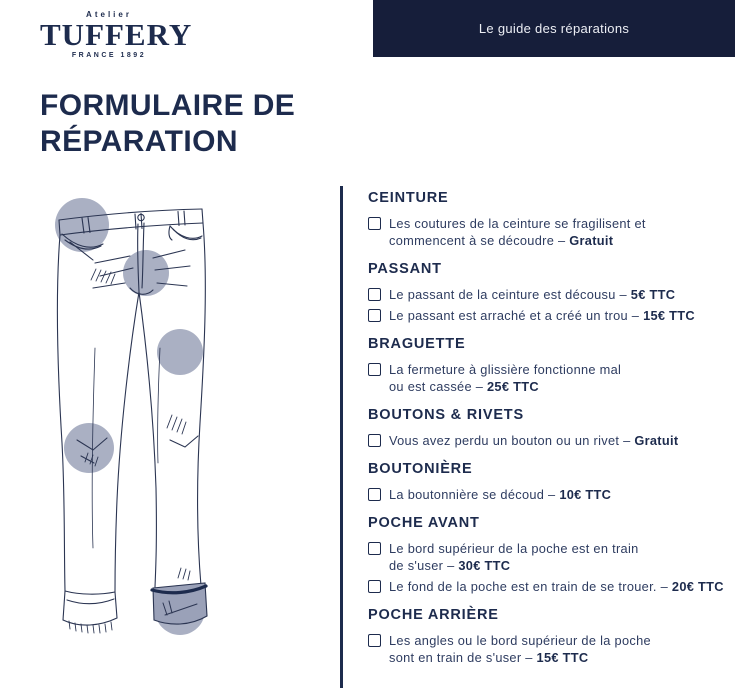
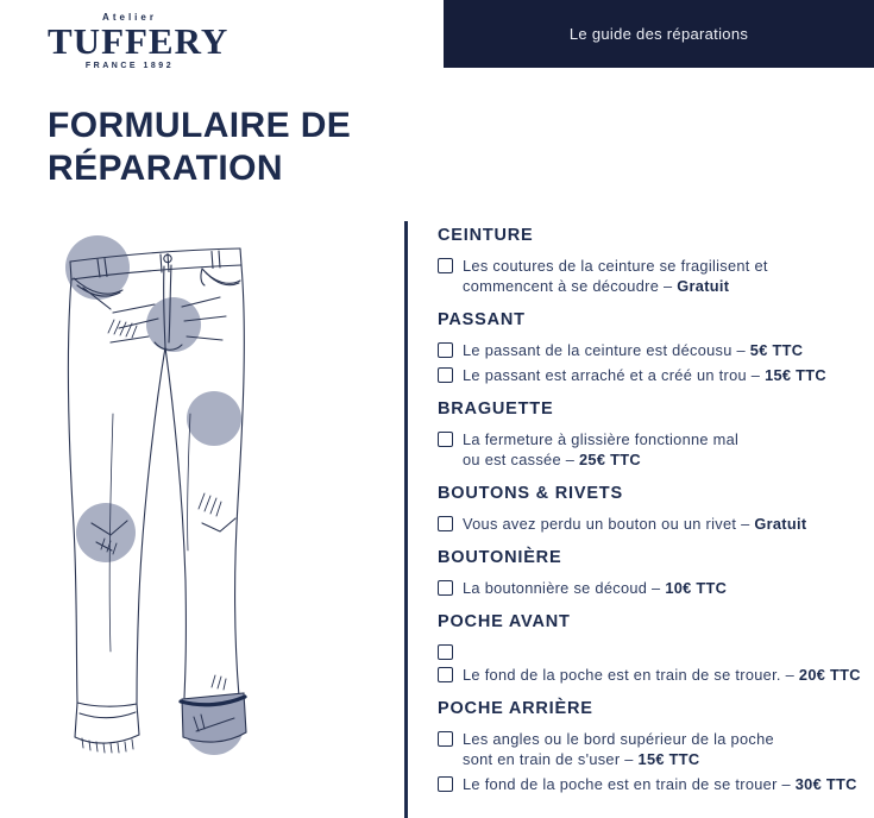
  Atelier
  TUFFERY
  Le guide des réparations
  FORMULAIRE DE
  RÉPARATION
  CEINTURE
  Les coutures de la ceinture se fragilisent et
  commencent à se découdre – Gratuit
  PASSANT
  Le passant de la ceinture est décousu – 5€ TTC
  Le passant est arraché et a créé un trou – 15€ TTC
  BRAGUETTE
  La fermeture à glissière fonctionne mal
  ou est cassée – 25€ TTC
  BOUTONS & RIVETS
  Vous avez perdu un bouton ou un rivet – Gratuit
  BOUTONIÈRE
  La boutonnière se découd – 10€ TTC
  POCHE AVANT
- Le bord supérieur de la poche est en train
- de s'user – 30€ TTC
  Le fond de la poche est en train de se trouer. – 20€ TTC
  POCHE ARRIÈRE
  Les angles ou le bord supérieur de la poche
  sont en train de s'user – 15€ TTC
+ Le fond de la poche est en train de se trouer – 30€ TTC
